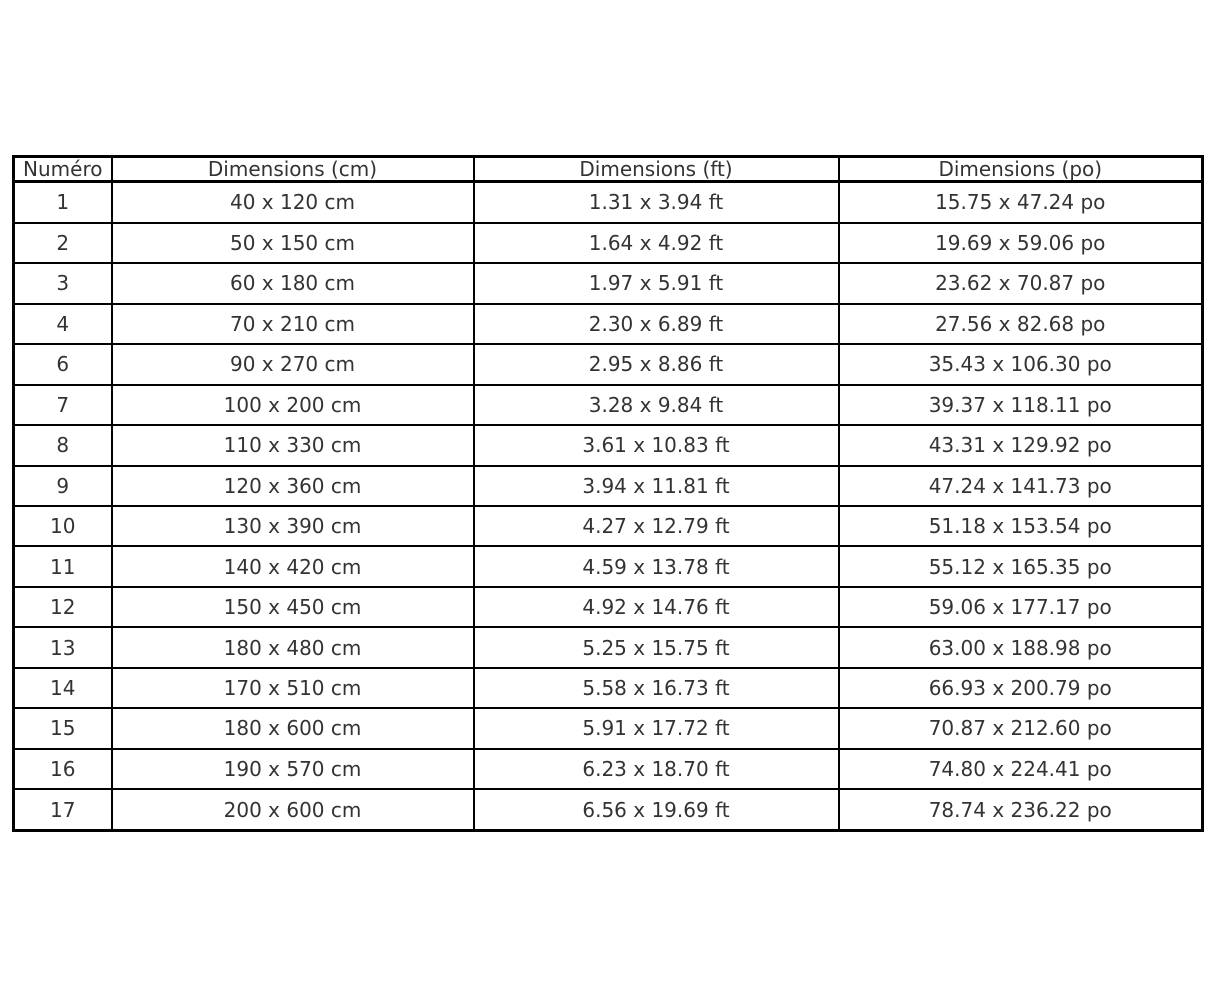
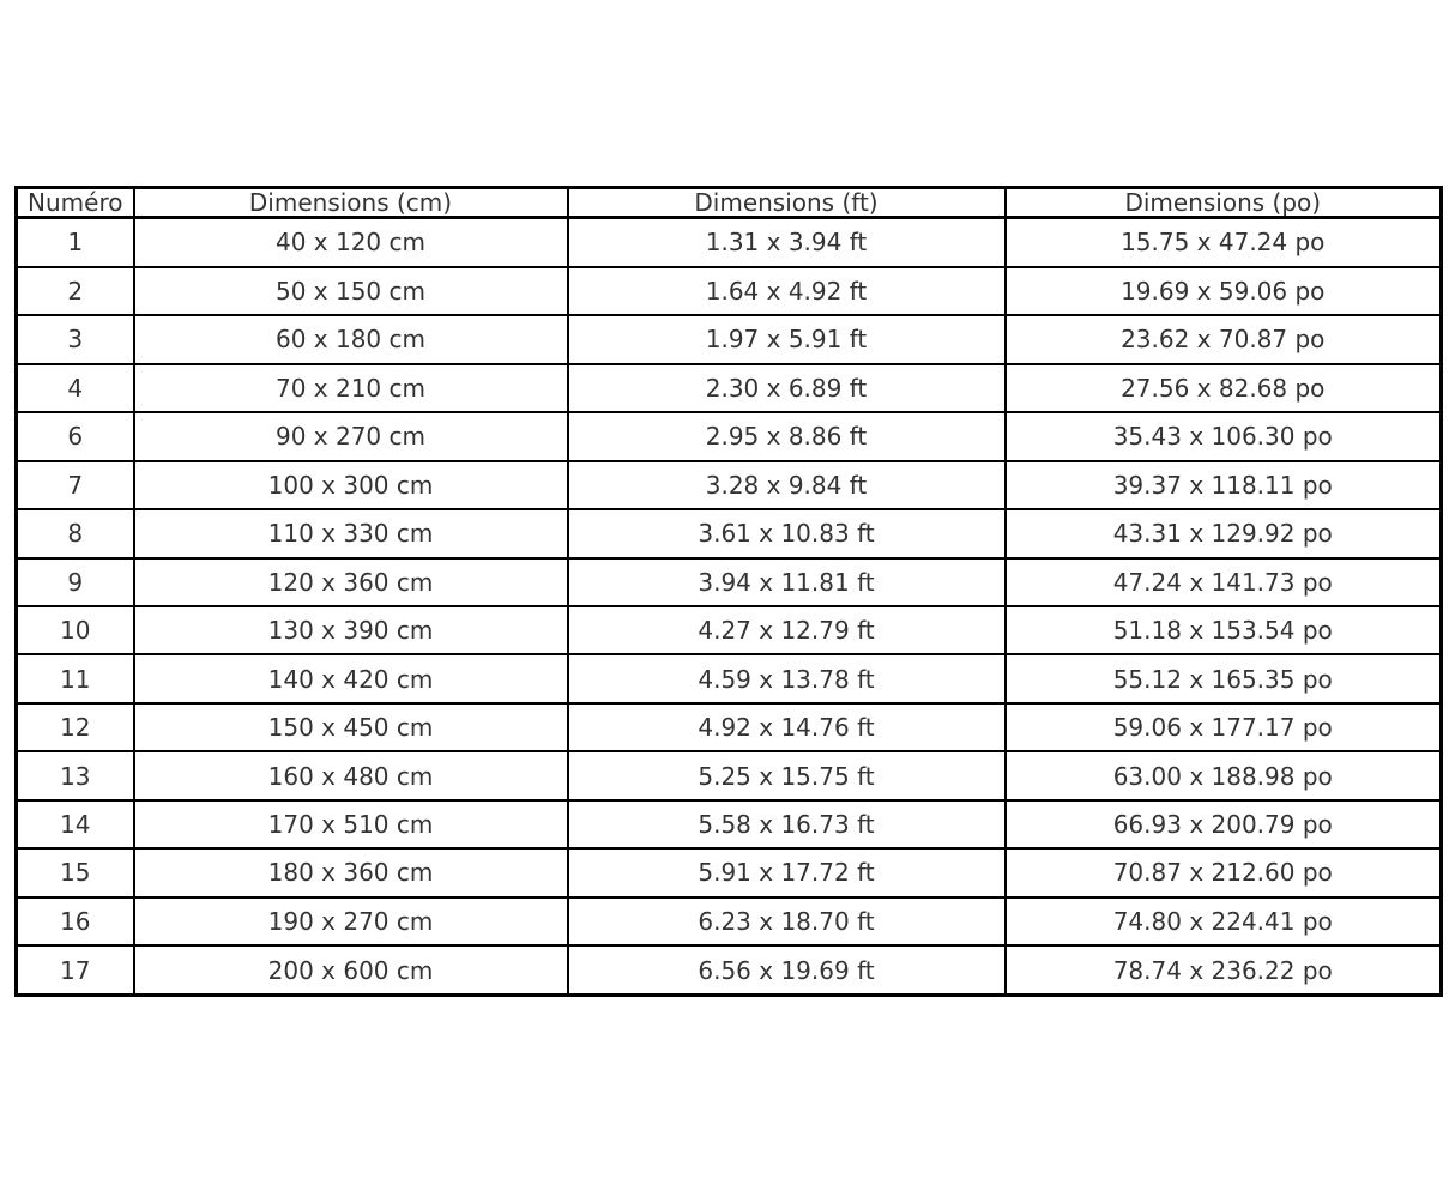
  Numéro	Dimensions (cm)	Dimensions (ft)	Dimensions (po)
  1	40 x 120 cm	1.31 x 3.94 ft	15.75 x 47.24 po
  2	50 x 150 cm	1.64 x 4.92 ft	19.69 x 59.06 po
  3	60 x 180 cm	1.97 x 5.91 ft	23.62 x 70.87 po
  4	70 x 210 cm	2.30 x 6.89 ft	27.56 x 82.68 po
  6	90 x 270 cm	2.95 x 8.86 ft	35.43 x 106.30 po
- 7	100 x 200 cm	3.28 x 9.84 ft	39.37 x 118.11 po
+ 7	100 x 300 cm	3.28 x 9.84 ft	39.37 x 118.11 po
  8	110 x 330 cm	3.61 x 10.83 ft	43.31 x 129.92 po
  9	120 x 360 cm	3.94 x 11.81 ft	47.24 x 141.73 po
  10	130 x 390 cm	4.27 x 12.79 ft	51.18 x 153.54 po
  11	140 x 420 cm	4.59 x 13.78 ft	55.12 x 165.35 po
  12	150 x 450 cm	4.92 x 14.76 ft	59.06 x 177.17 po
- 13	180 x 480 cm	5.25 x 15.75 ft	63.00 x 188.98 po
+ 13	160 x 480 cm	5.25 x 15.75 ft	63.00 x 188.98 po
  14	170 x 510 cm	5.58 x 16.73 ft	66.93 x 200.79 po
- 15	180 x 600 cm	5.91 x 17.72 ft	70.87 x 212.60 po
+ 15	180 x 360 cm	5.91 x 17.72 ft	70.87 x 212.60 po
- 16	190 x 570 cm	6.23 x 18.70 ft	74.80 x 224.41 po
+ 16	190 x 270 cm	6.23 x 18.70 ft	74.80 x 224.41 po
  17	200 x 600 cm	6.56 x 19.69 ft	78.74 x 236.22 po
